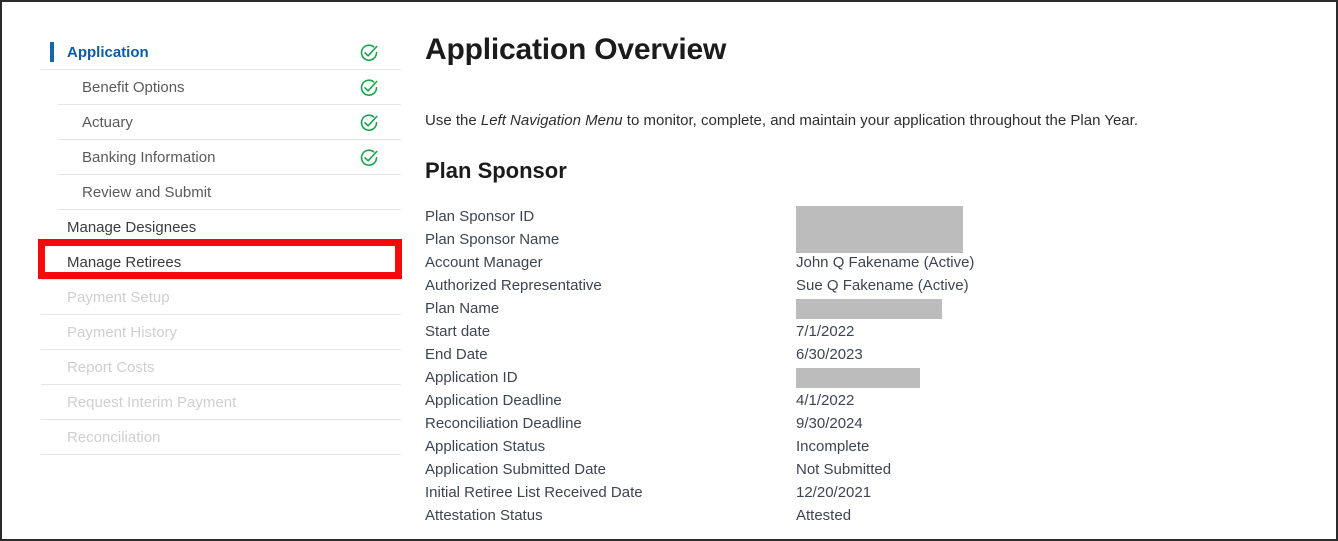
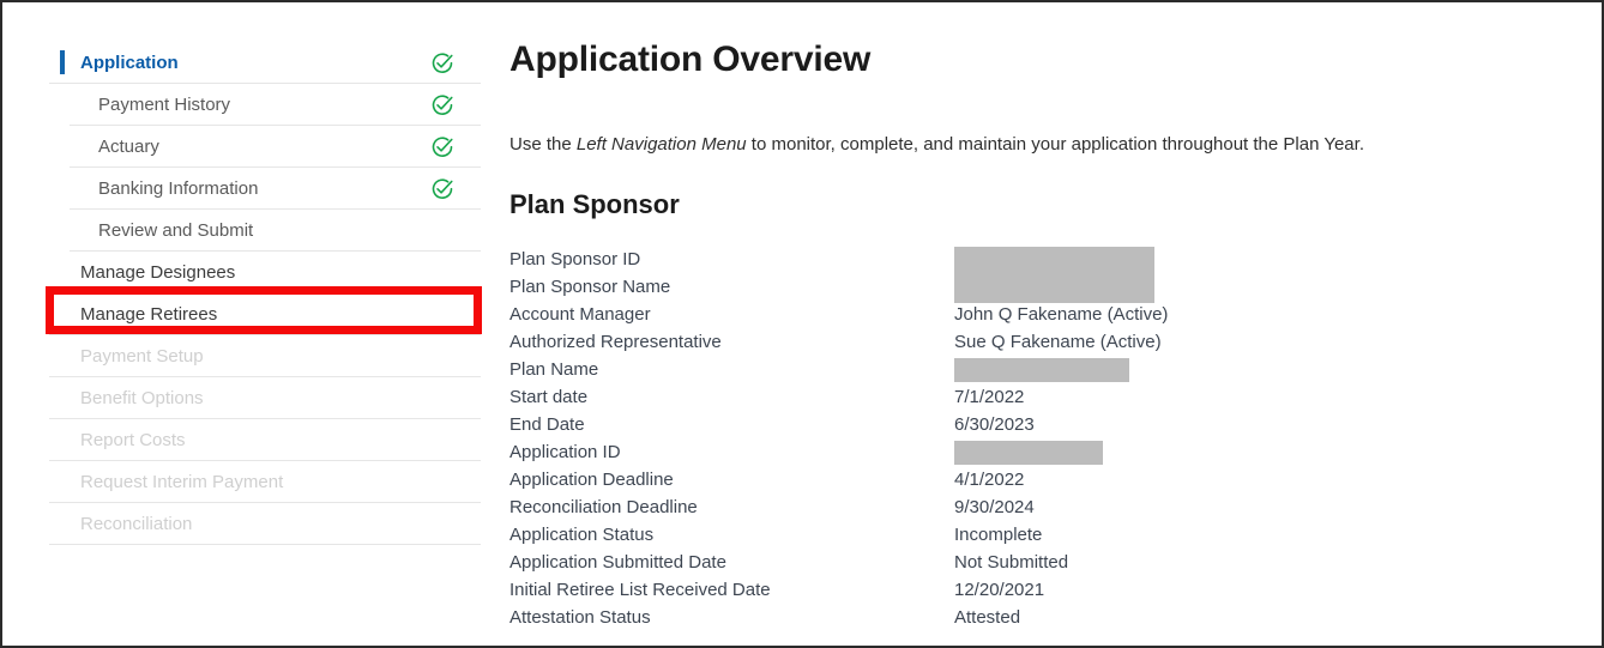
  Application
- Benefit Options
+ Payment History
  Actuary
  Banking Information
  Review and Submit
  Manage Designees
  Manage Retirees
  Payment Setup
- Payment History
+ Benefit Options
  Report Costs
  Request Interim Payment
  Reconciliation
  Application Overview
  Use the Left Navigation Menu to monitor, complete, and maintain your application throughout the Plan Year.
  Plan Sponsor
  Plan Sponsor ID
  Plan Sponsor Name
  Account Manager
  John Q Fakename (Active)
  Authorized Representative
  Sue Q Fakename (Active)
  Plan Name
  Start date
  7/1/2022
  End Date
  6/30/2023
  Application ID
  Application Deadline
  4/1/2022
  Reconciliation Deadline
  9/30/2024
  Application Status
  Incomplete
  Application Submitted Date
  Not Submitted
  Initial Retiree List Received Date
  12/20/2021
  Attestation Status
  Attested
